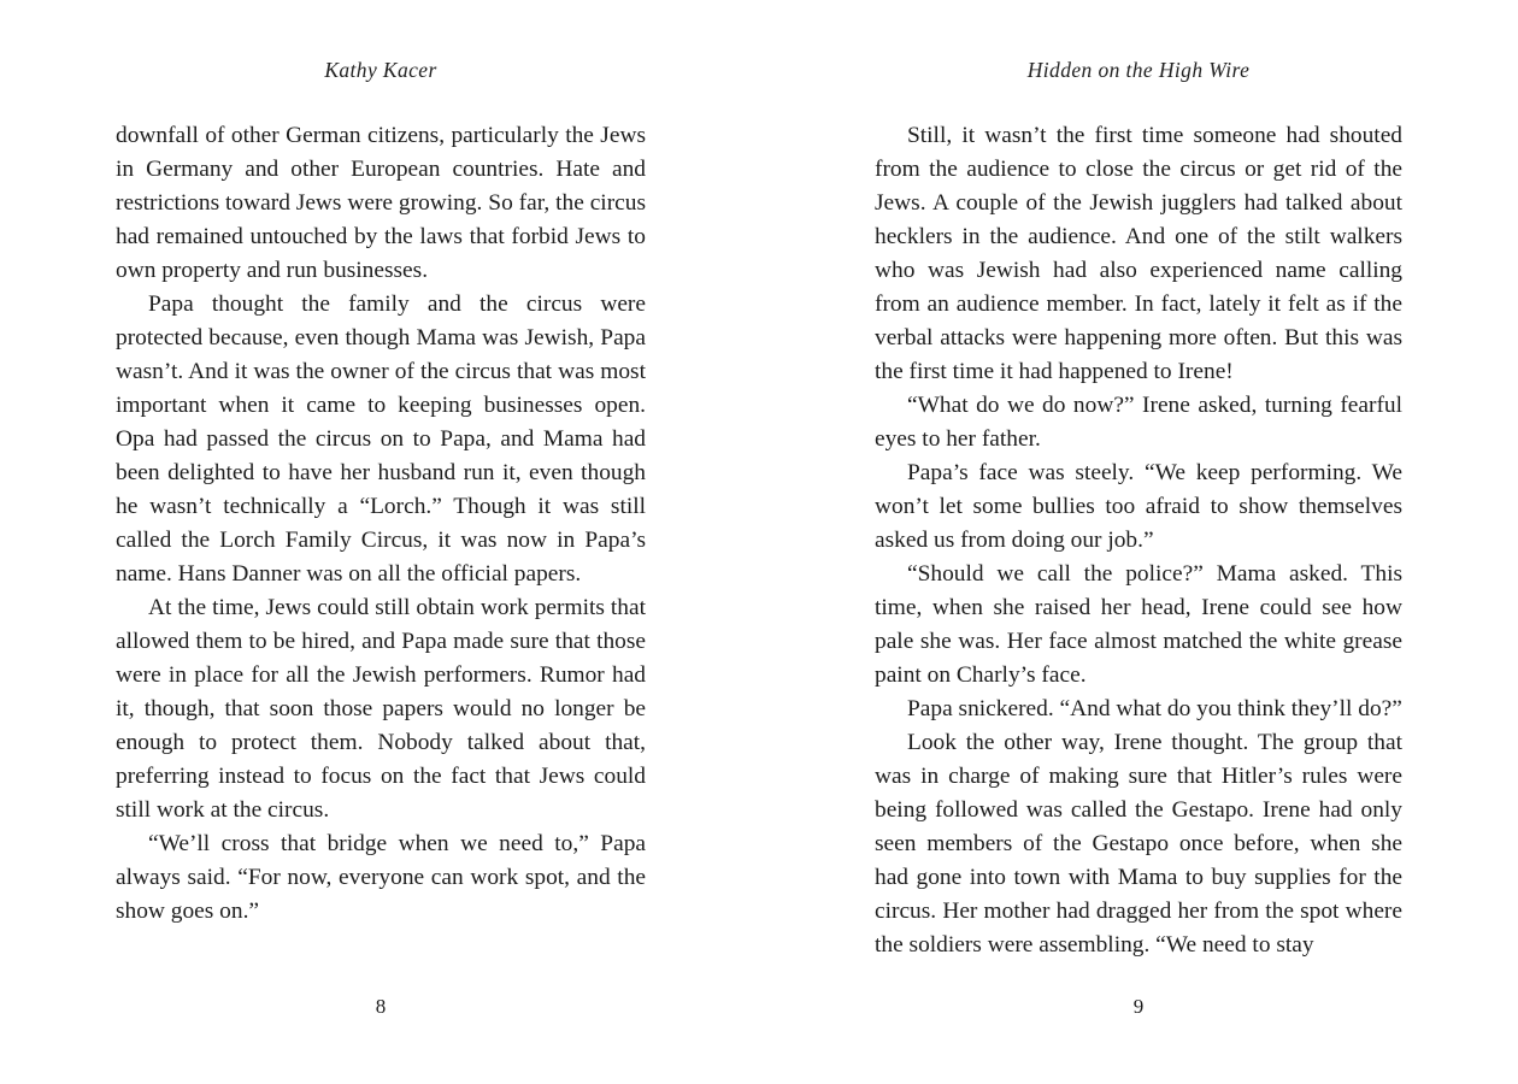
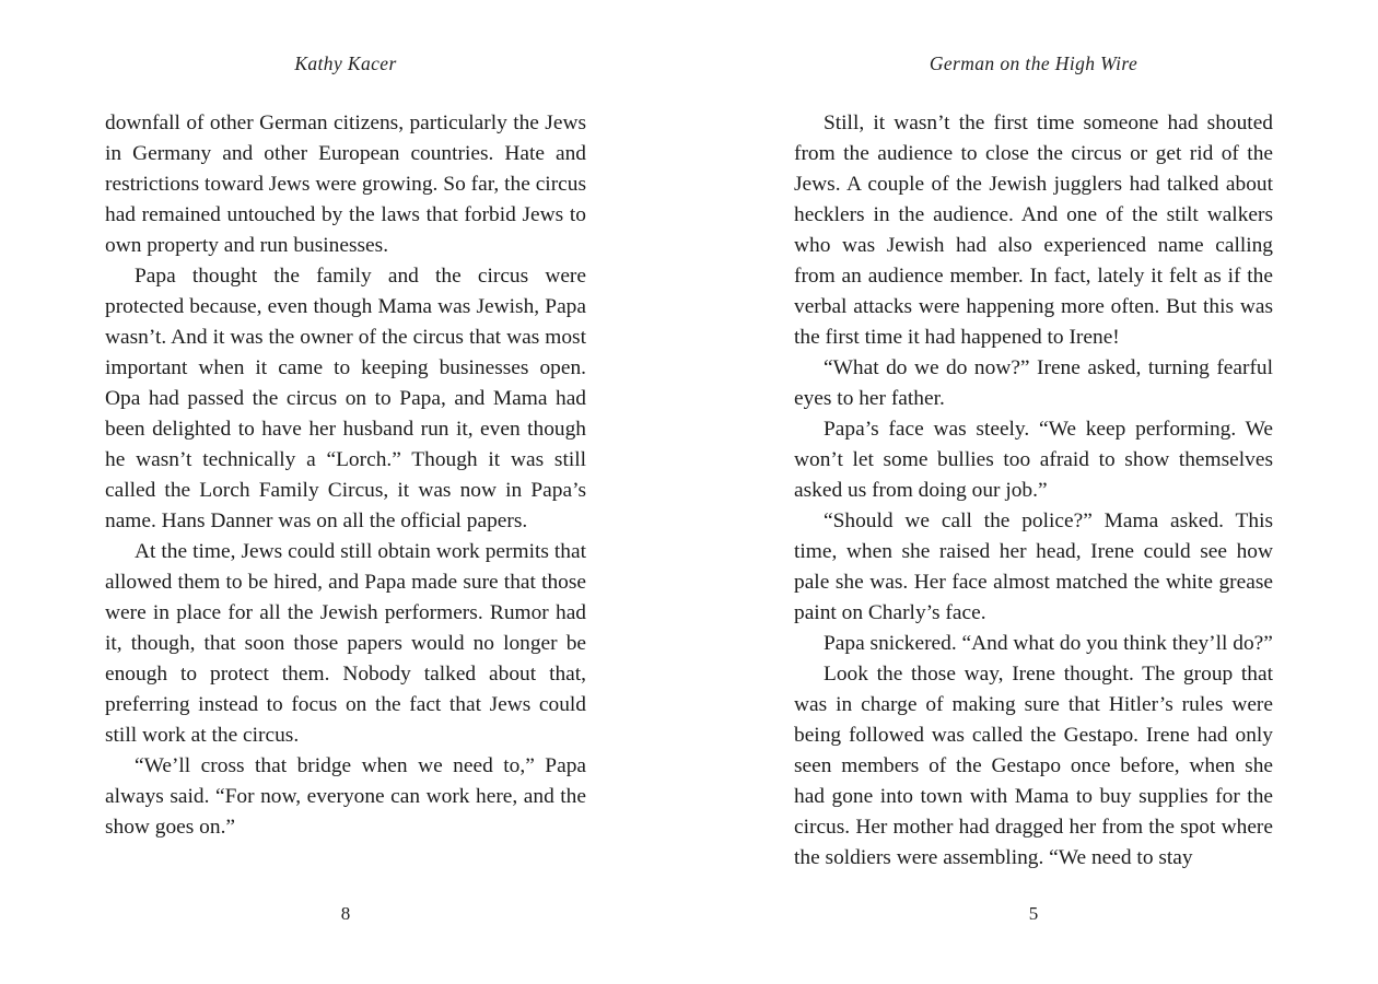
  Kathy Kacer
  downfall of other German citizens, particularly the Jews in Germany and other European countries. Hate and restrictions toward Jews were growing. So far, the circus had remained untouched by the laws that forbid Jews to own property and run businesses.
  Papa thought the family and the circus were protected because, even though Mama was Jewish, Papa wasn’t. And it was the owner of the circus that was most important when it came to keeping businesses open. Opa had passed the circus on to Papa, and Mama had been delighted to have her husband run it, even though he wasn’t technically a “Lorch.” Though it was still called the Lorch Family Circus, it was now in Papa’s name. Hans Danner was on all the official papers.
  At the time, Jews could still obtain work permits that allowed them to be hired, and Papa made sure that those were in place for all the Jewish performers. Rumor had it, though, that soon those papers would no longer be enough to protect them. Nobody talked about that, preferring instead to focus on the fact that Jews could still work at the circus.
- “We’ll cross that bridge when we need to,” Papa always said. “For now, everyone can work spot, and the show goes on.”
+ “We’ll cross that bridge when we need to,” Papa always said. “For now, everyone can work here, and the show goes on.”
  8
- Hidden on the High Wire
+ German on the High Wire
  Still, it wasn’t the first time someone had shouted from the audience to close the circus or get rid of the Jews. A couple of the Jewish jugglers had talked about hecklers in the audience. And one of the stilt walkers who was Jewish had also experienced name calling from an audience member. In fact, lately it felt as if the verbal attacks were happening more often. But this was the first time it had happened to Irene!
  “What do we do now?” Irene asked, turning fearful eyes to her father.
  Papa’s face was steely. “We keep performing. We won’t let some bullies too afraid to show themselves asked us from doing our job.”
  “Should we call the police?” Mama asked. This time, when she raised her head, Irene could see how pale she was. Her face almost matched the white grease paint on Charly’s face.
  Papa snickered. “And what do you think they’ll do?”
- Look the other way, Irene thought. The group that was in charge of making sure that Hitler’s rules were being followed was called the Gestapo. Irene had only seen members of the Gestapo once before, when she had gone into town with Mama to buy supplies for the circus. Her mother had dragged her from the spot where the soldiers were assembling. “We need to stay
+ Look the those way, Irene thought. The group that was in charge of making sure that Hitler’s rules were being followed was called the Gestapo. Irene had only seen members of the Gestapo once before, when she had gone into town with Mama to buy supplies for the circus. Her mother had dragged her from the spot where the soldiers were assembling. “We need to stay
- 9
+ 5
